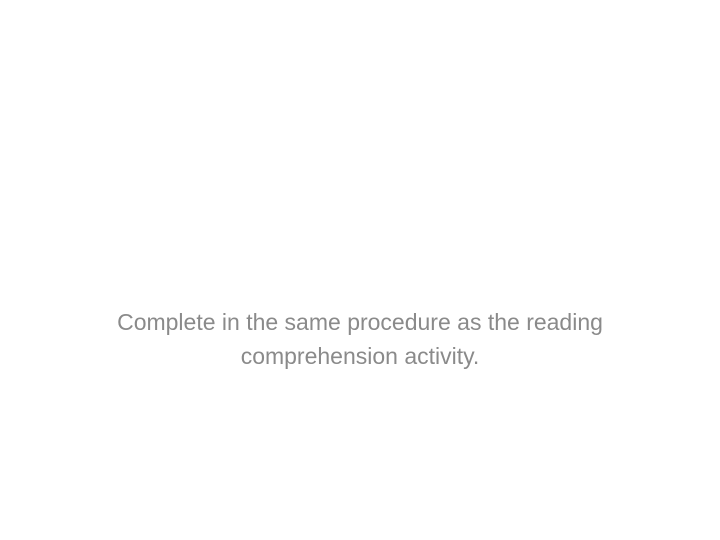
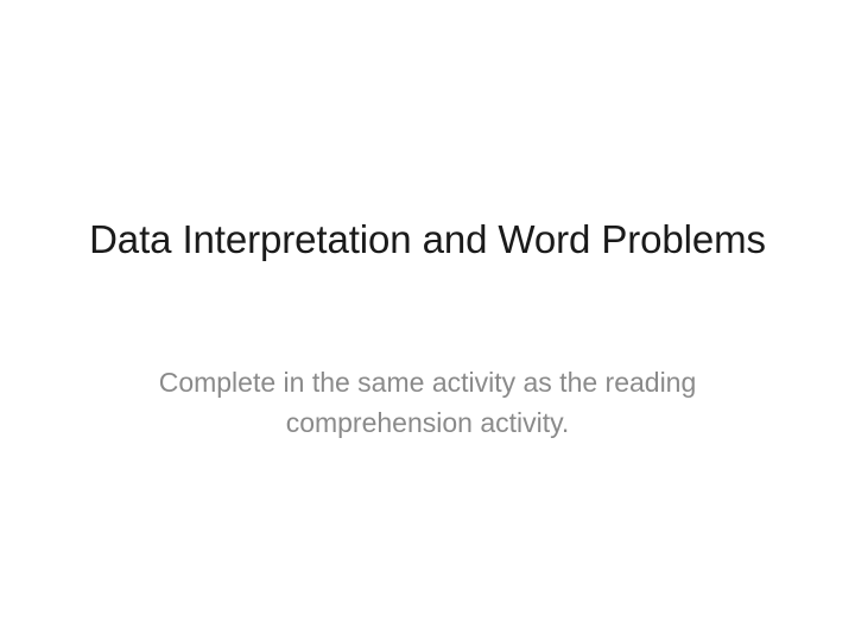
+ Data Interpretation and Word Problems
- Complete in the same procedure as the reading comprehension activity.
+ Complete in the same activity as the reading comprehension activity.
